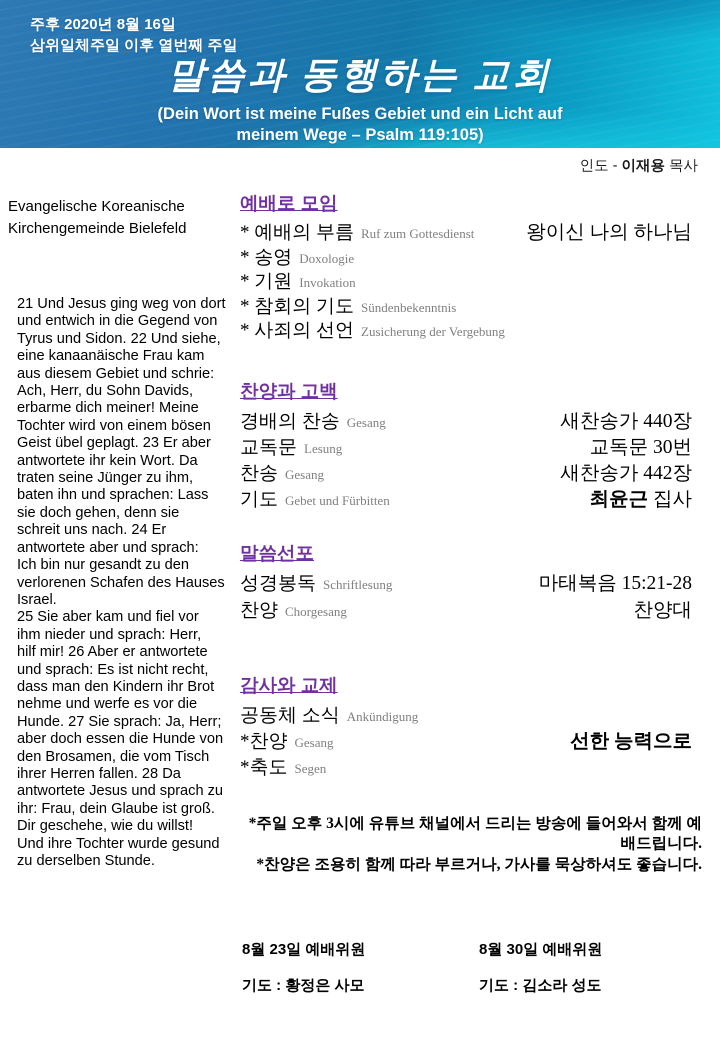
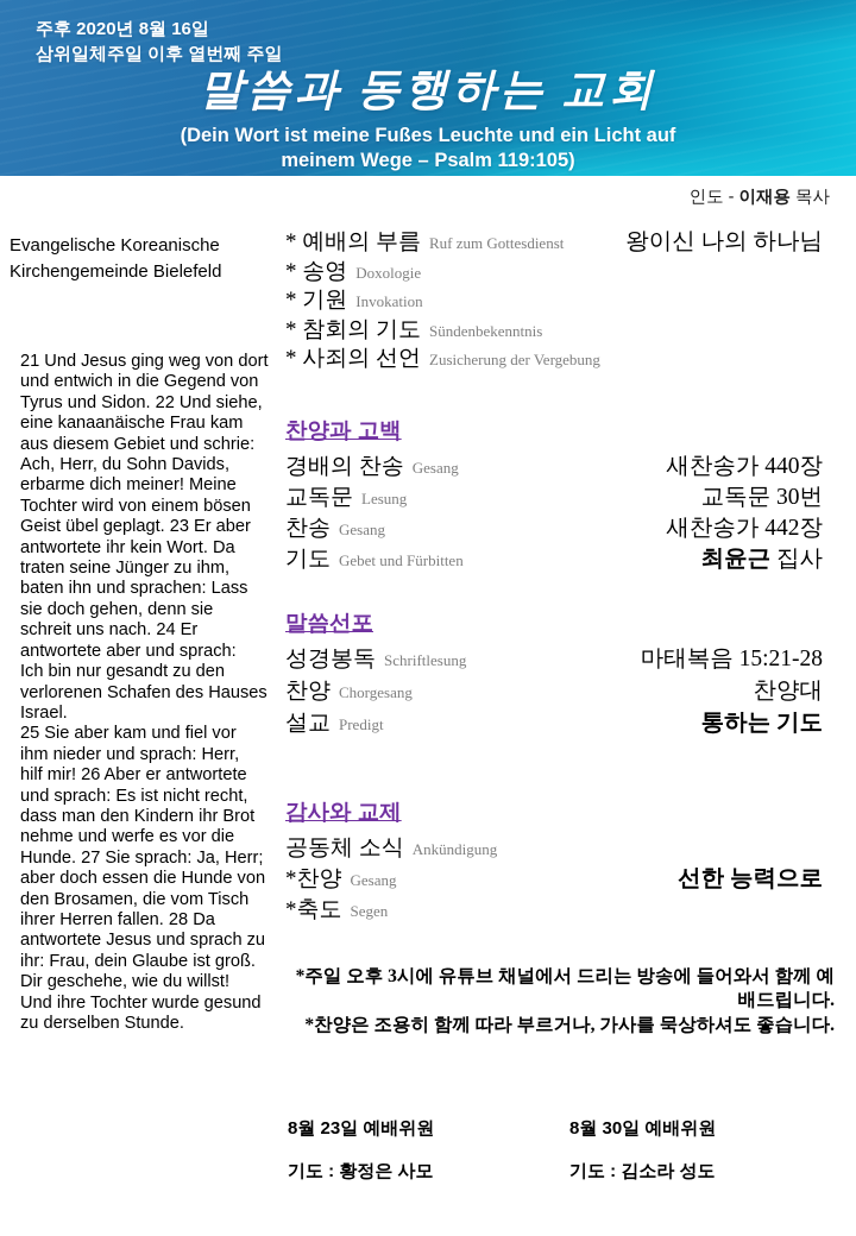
  주후 2020년 8월 16일
  삼위일체주일 이후 열번째 주일
  말씀과 동행하는 교회
- (Dein Wort ist meine Fußes Gebiet und ein Licht auf
+ (Dein Wort ist meine Fußes Leuchte und ein Licht auf
  meinem Wege – Psalm 119:105)
  인도 - 이재용 목사
  Evangelische Koreanische
  Kirchengemeinde Bielefeld
  21 Und Jesus ging weg von dort
  und entwich in die Gegend von
  Tyrus und Sidon. 22 Und siehe,
  eine kanaanäische Frau kam
  aus diesem Gebiet und schrie:
  Ach, Herr, du Sohn Davids,
  erbarme dich meiner! Meine
  Tochter wird von einem bösen
  Geist übel geplagt. 23 Er aber
  antwortete ihr kein Wort. Da
  traten seine Jünger zu ihm,
  baten ihn und sprachen: Lass
  sie doch gehen, denn sie
  schreit uns nach. 24 Er
  antwortete aber und sprach:
  Ich bin nur gesandt zu den
  verlorenen Schafen des Hauses
  Israel.
  25 Sie aber kam und fiel vor
  ihm nieder und sprach: Herr,
  hilf mir! 26 Aber er antwortete
  und sprach: Es ist nicht recht,
  dass man den Kindern ihr Brot
  nehme und werfe es vor die
  Hunde. 27 Sie sprach: Ja, Herr;
  aber doch essen die Hunde von
  den Brosamen, die vom Tisch
  ihrer Herren fallen. 28 Da
  antwortete Jesus und sprach zu
  ihr: Frau, dein Glaube ist groß.
  Dir geschehe, wie du willst!
  Und ihre Tochter wurde gesund
  zu derselben Stunde.
- 예배로 모임
  * 예배의 부름
  Ruf zum Gottesdienst
  왕이신 나의 하나님
  * 송영
  Doxologie
  * 기원
  Invokation
  * 참회의 기도
  Sündenbekenntnis
  * 사죄의 선언
  Zusicherung der Vergebung
  찬양과 고백
  경배의 찬송
  Gesang
  새찬송가 440장
  교독문
  Lesung
  교독문 30번
  찬송
  Gesang
  새찬송가 442장
  기도
  Gebet und Fürbitten
  최윤근 집사
  말씀선포
  성경봉독
  Schriftlesung
  마태복음 15:21-28
  찬양
  Chorgesang
  찬양대
+ 설교
+ Predigt
+ 통하는 기도
  감사와 교제
  공동체 소식
  Ankündigung
  *찬양
  Gesang
  선한 능력으로
  *축도
  Segen
  *주일 오후 3시에 유튜브 채널에서 드리는 방송에 들어와서 함께 예배드립니다.
  *찬양은 조용히 함께 따라 부르거나, 가사를 묵상하셔도 좋습니다.
  8월 23일 예배위원
  기도 : 황정은 사모
  8월 30일 예배위원
  기도 : 김소라 성도
